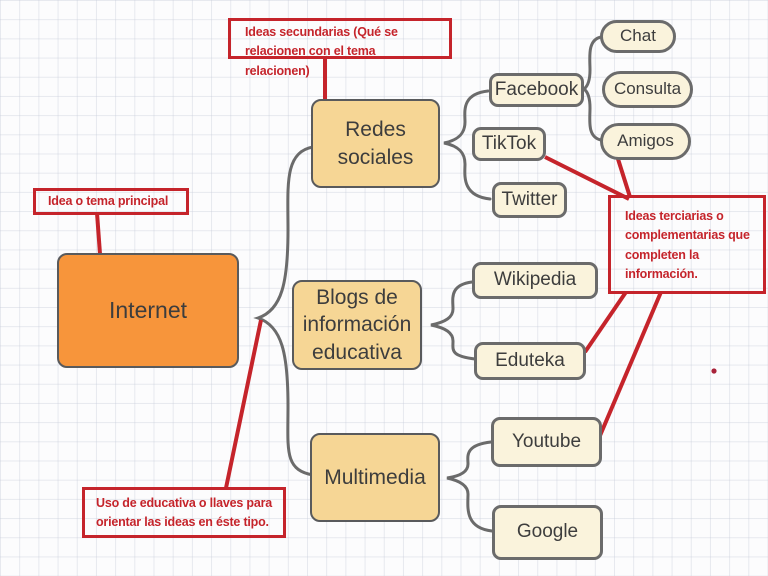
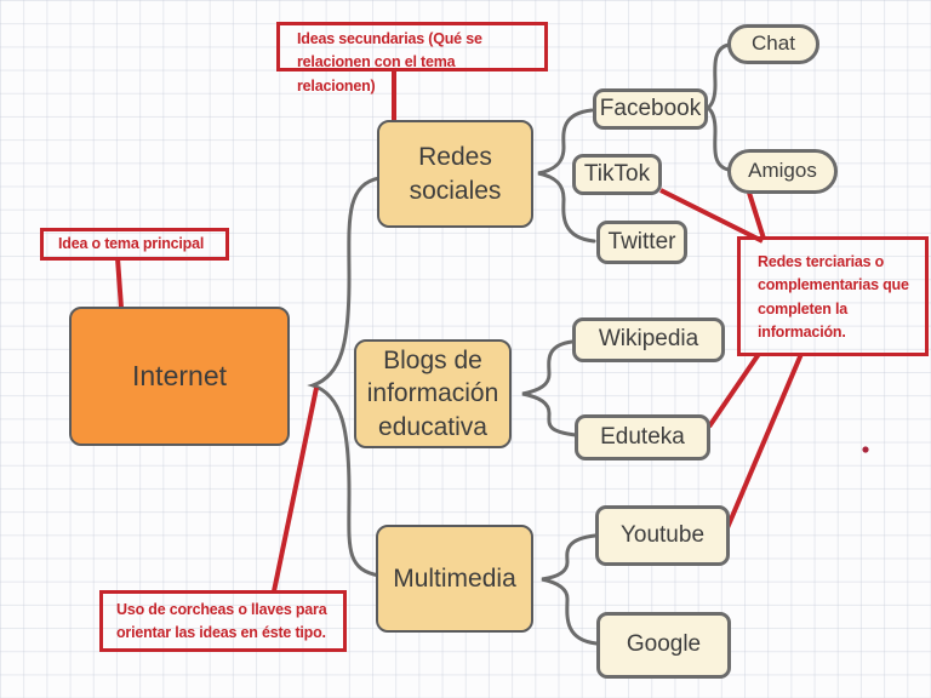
  Internet
  Redes sociales
  Blogs de información educativa
  Multimedia
  Facebook
  TikTok
  Twitter
  Chat
- Consulta
  Amigos
  Wikipedia
  Eduteka
  Youtube
  Google
  Idea o tema principal
  Ideas secundarias (Qué se relacionen con el tema relacionen)
- Ideas terciarias o complementarias que completen la información.
+ Redes terciarias o complementarias que completen la información.
- Uso de educativa o llaves para orientar las ideas en éste tipo.
+ Uso de corcheas o llaves para orientar las ideas en éste tipo.
